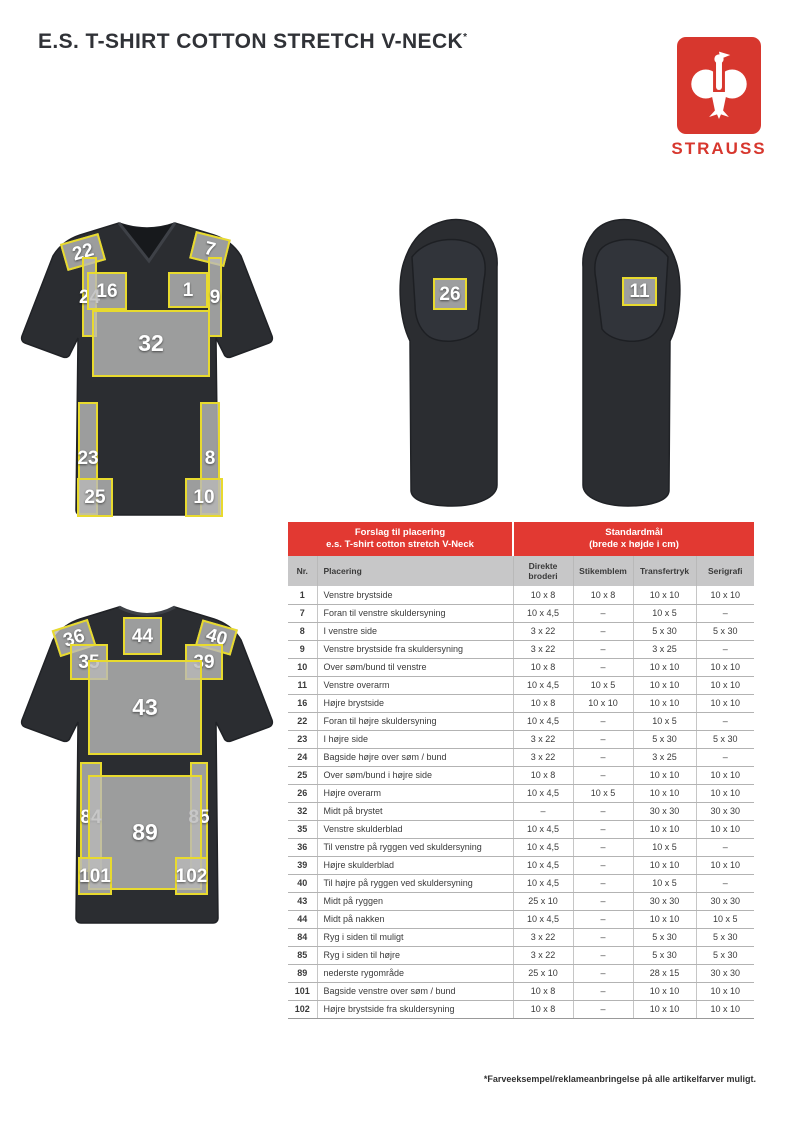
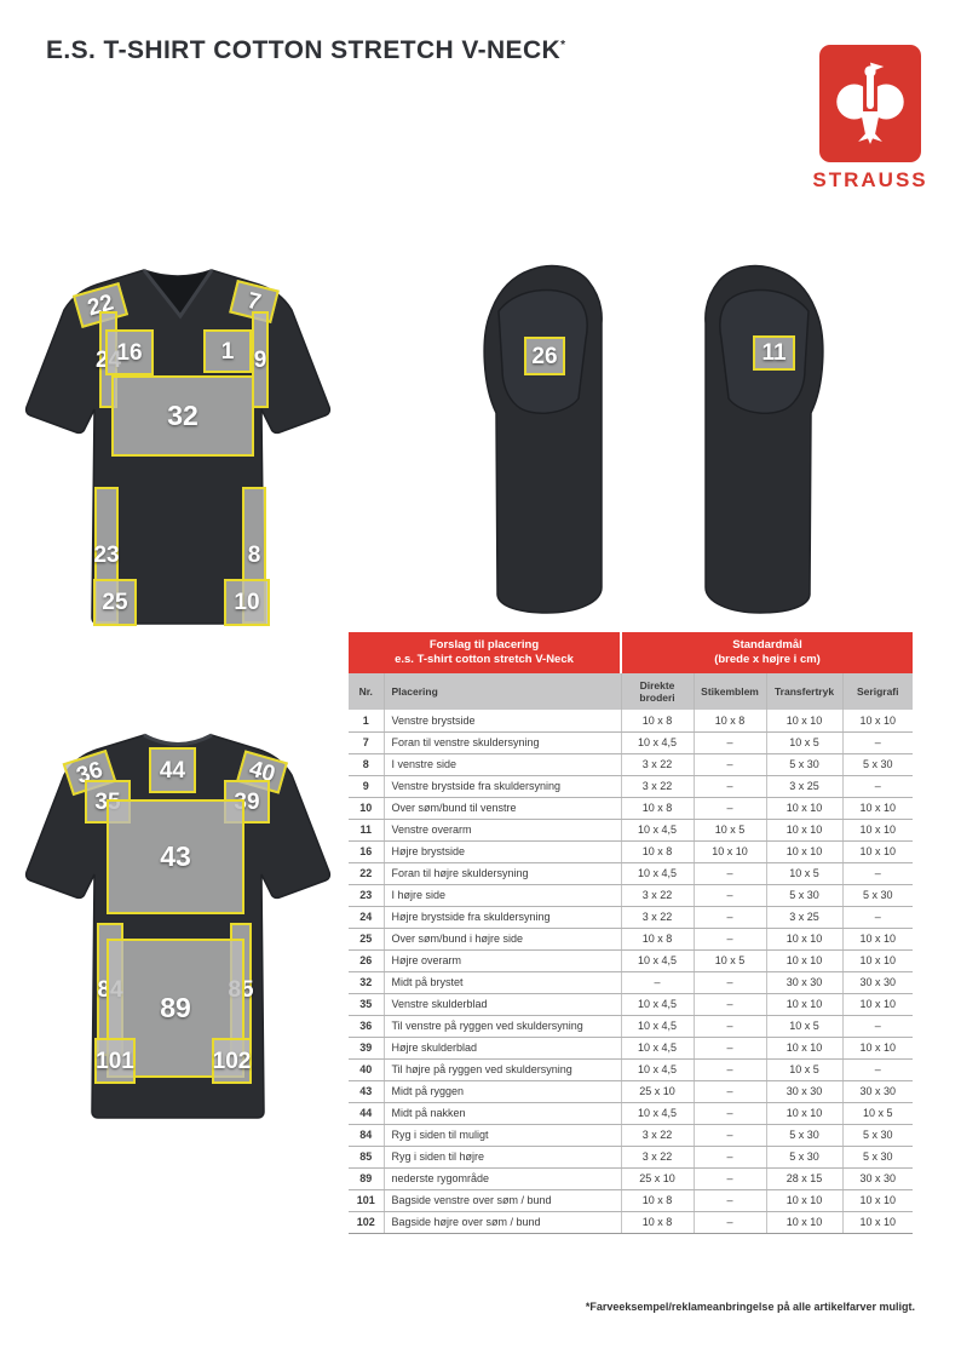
  E.S. T-SHIRT COTTON STRETCH V-NECK*
  STRAUSS
  24
  16
  1
  9
  32
  23
  8
  25
  10
  26
  11
  44
  35
  39
  43
  84
  85
  89
  101
  102
- Forslag til placering e.s. T-shirt cotton stretch V-Neck	Standardmål (brede x højde i cm)
+ Forslag til placering e.s. T-shirt cotton stretch V-Neck	Standardmål (brede x højre i cm)
  Nr.	Placering	Direkte broderi	Stikemblem	Transfertryk	Serigrafi
  1	Venstre brystside	10 x 8	10 x 8	10 x 10	10 x 10
  7	Foran til venstre skuldersyning	10 x 4,5	–	10 x 5	–
  8	I venstre side	3 x 22	–	5 x 30	5 x 30
  9	Venstre brystside fra skuldersyning	3 x 22	–	3 x 25	–
  10	Over søm/bund til venstre	10 x 8	–	10 x 10	10 x 10
  11	Venstre overarm	10 x 4,5	10 x 5	10 x 10	10 x 10
  16	Højre brystside	10 x 8	10 x 10	10 x 10	10 x 10
  22	Foran til højre skuldersyning	10 x 4,5	–	10 x 5	–
  23	I højre side	3 x 22	–	5 x 30	5 x 30
- 24	Bagside højre over søm / bund	3 x 22	–	3 x 25	–
+ 24	Højre brystside fra skuldersyning	3 x 22	–	3 x 25	–
  25	Over søm/bund i højre side	10 x 8	–	10 x 10	10 x 10
  26	Højre overarm	10 x 4,5	10 x 5	10 x 10	10 x 10
  32	Midt på brystet	–	–	30 x 30	30 x 30
  35	Venstre skulderblad	10 x 4,5	–	10 x 10	10 x 10
  36	Til venstre på ryggen ved skuldersyning	10 x 4,5	–	10 x 5	–
  39	Højre skulderblad	10 x 4,5	–	10 x 10	10 x 10
  40	Til højre på ryggen ved skuldersyning	10 x 4,5	–	10 x 5	–
  43	Midt på ryggen	25 x 10	–	30 x 30	30 x 30
  44	Midt på nakken	10 x 4,5	–	10 x 10	10 x 5
  84	Ryg i siden til muligt	3 x 22	–	5 x 30	5 x 30
  85	Ryg i siden til højre	3 x 22	–	5 x 30	5 x 30
  89	nederste rygområde	25 x 10	–	28 x 15	30 x 30
  101	Bagside venstre over søm / bund	10 x 8	–	10 x 10	10 x 10
- 102	Højre brystside fra skuldersyning	10 x 8	–	10 x 10	10 x 10
+ 102	Bagside højre over søm / bund	10 x 8	–	10 x 10	10 x 10
  *Farveeksempel/reklameanbringelse på alle artikelfarver muligt.
